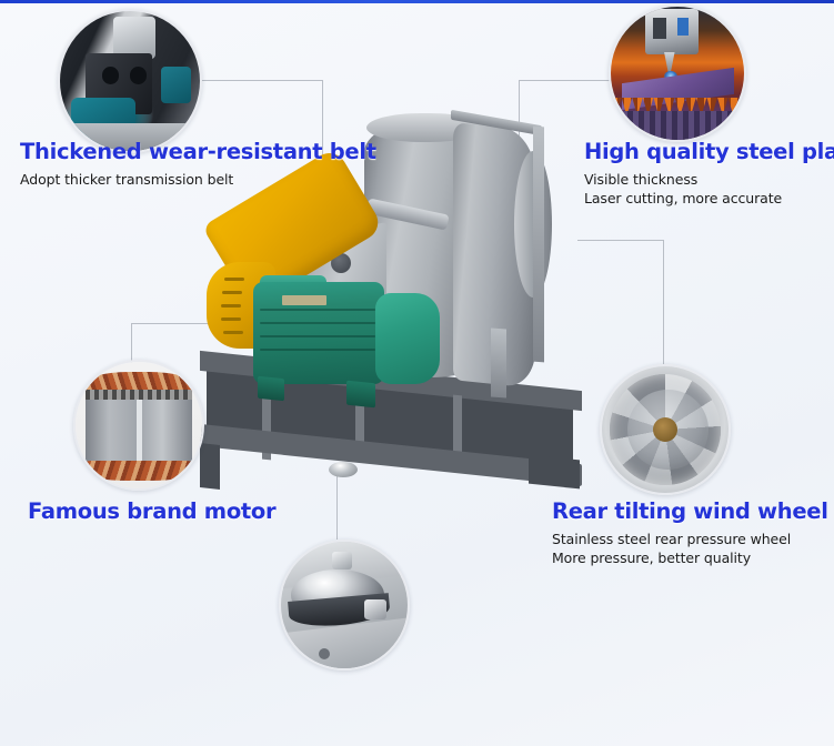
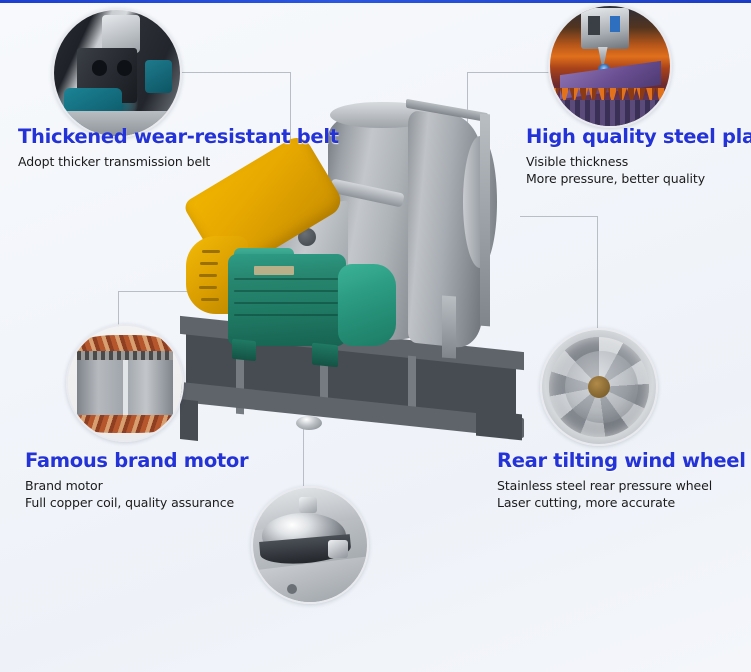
  Thickened wear-resistant belt
  Adopt thicker transmission belt
  High quality steel pla
  Visible thickness
- Laser cutting, more accurate
+ More pressure, better quality
  Famous brand motor
+ Brand motor
+ Full copper coil, quality assurance
  Rear tilting wind wheel
  Stainless steel rear pressure wheel
- More pressure, better quality
+ Laser cutting, more accurate
